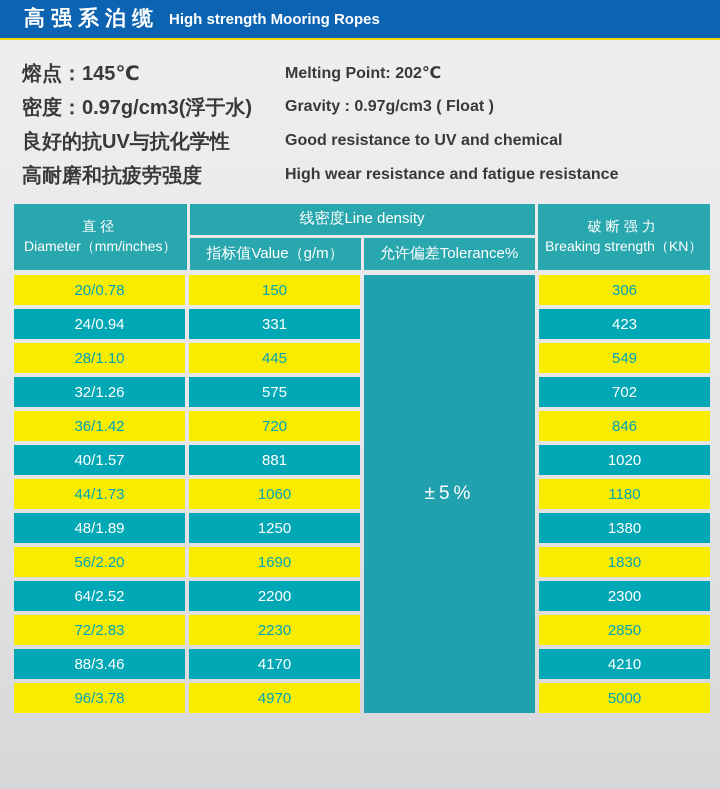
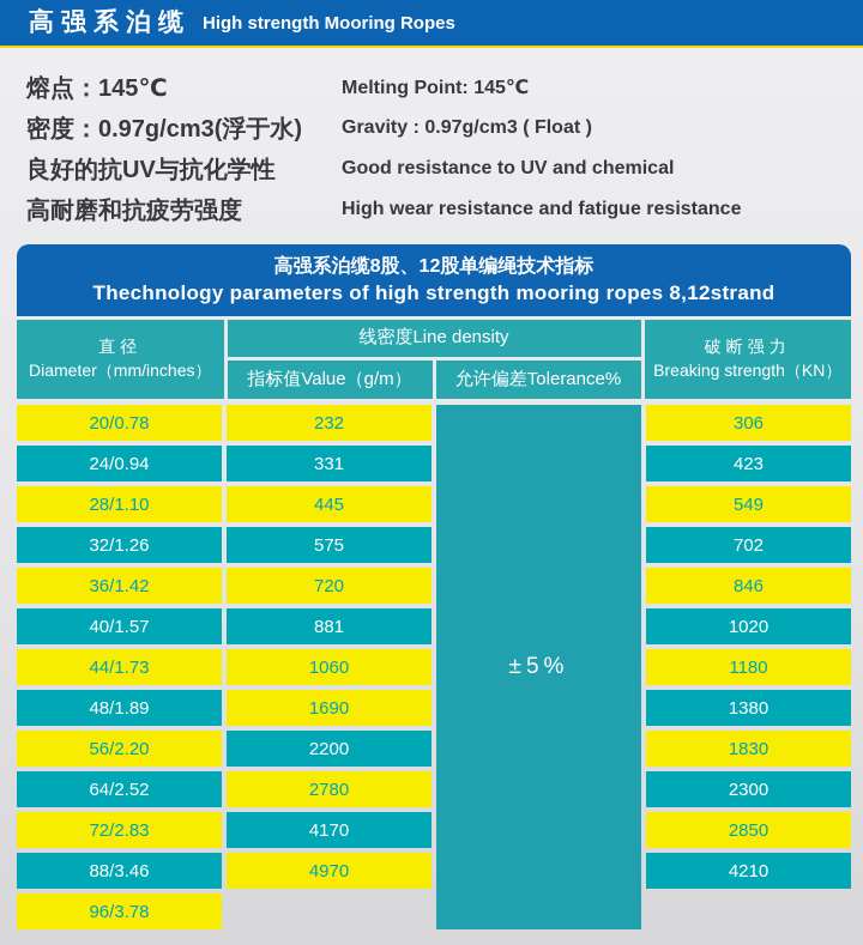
  高强系泊缆
  High strength Mooring Ropes
  熔点：145℃
- Melting Point: 202℃
+ Melting Point: 145℃
  密度：0.97g/cm3(浮于水)
  Gravity : 0.97g/cm3 ( Float )
  良好的抗UV与抗化学性
  Good resistance to UV and chemical
  高耐磨和抗疲劳强度
  High wear resistance and fatigue resistance
+ 高强系泊缆8股、12股单编绳技术指标
+ Thechnology parameters of high strength mooring ropes 8,12strand
  直径
  Diameter（mm/inches）
  线密度Line density
  指标值Value（g/m）
  允许偏差Tolerance%
  破断强力
  Breaking strength（KN）
  20/0.78
  24/0.94
  28/1.10
  32/1.26
  36/1.42
  40/1.57
  44/1.73
  48/1.89
  56/2.20
  64/2.52
  72/2.83
  88/3.46
  96/3.78
- 150
+ 232
  331
  445
  575
  720
  881
  1060
- 1250
  1690
  2200
- 2230
+ 2780
  4170
  4970
  ±5%
  306
  423
  549
  702
  846
  1020
  1180
  1380
  1830
  2300
  2850
  4210
- 5000
